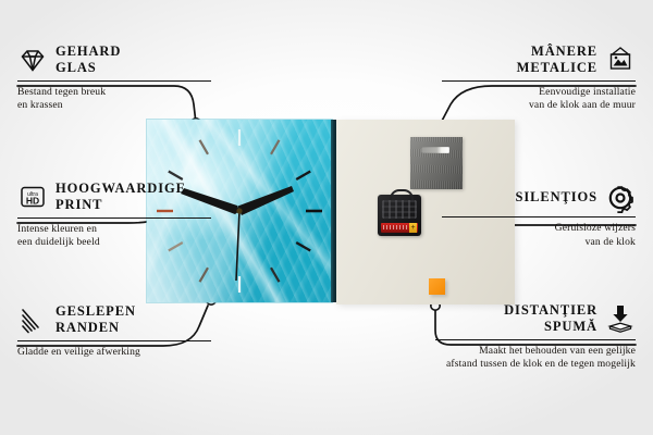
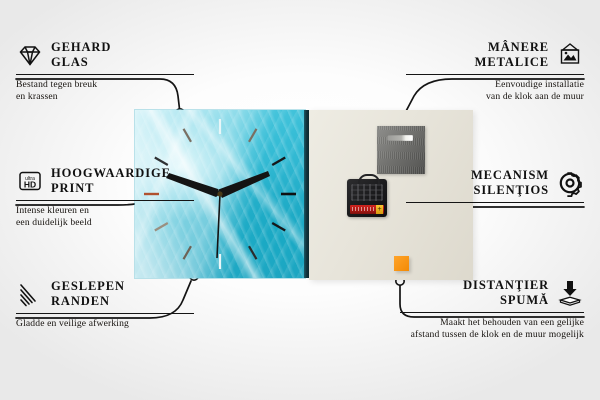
  GEHARD
  GLAS
  Bestand tegen breuk
  en krassen
  HD
  HOOGWAARDIGE
  PRINT
  Intense kleuren en
  een duidelijk beeld
  GESLEPEN
  RANDEN
  Gladde en veilige afwerking
  MÂNERE
  METALICE
  Eenvoudige installatie
  van de klok aan de muur
+ MECANISM
  SILENŢIOS
- Geruisloze wijzers
- van de klok
  DISTANŢIER
  SPUMĂ
  Maakt het behouden van een gelijke
- afstand tussen de klok en de tegen mogelijk
+ afstand tussen de klok en de muur mogelijk
